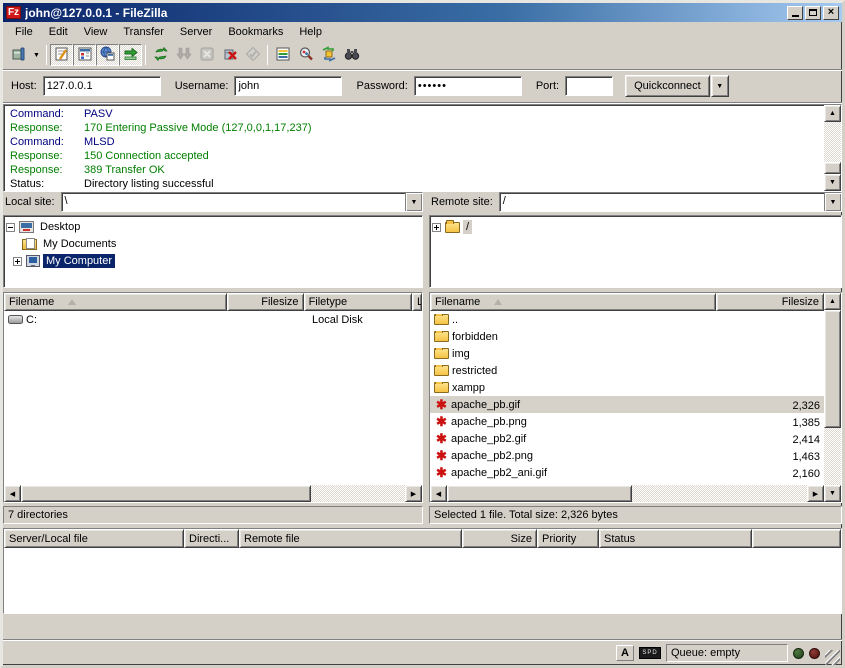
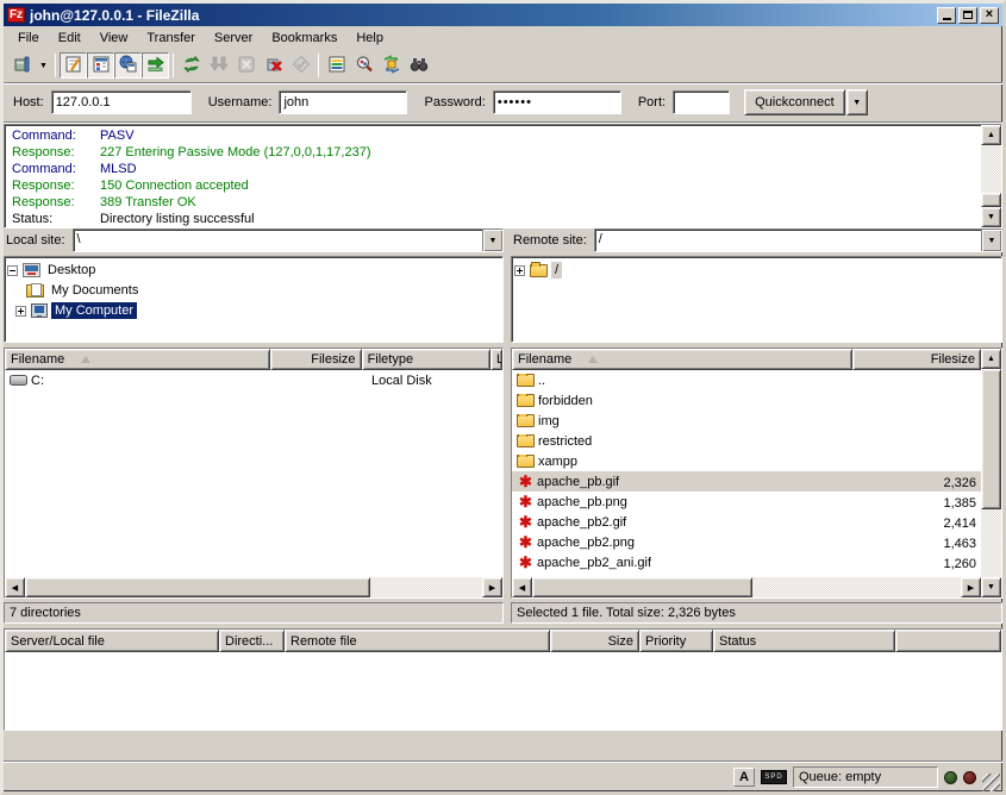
  Fz
  john@127.0.0.1 - FileZilla
  ×
  File
  Edit
  View
  Transfer
  Server
  Bookmarks
  Help
  Host:
  127.0.0.1
  Username:
  john
  Password:
  ••••••
  Port:
  Quickconnect
  Command:
  PASV
  Response:
- 170 Entering Passive Mode (127,0,0,1,17,237)
+ 227 Entering Passive Mode (127,0,0,1,17,237)
  Command:
  MLSD
  Response:
  150 Connection accepted
  Response:
  389 Transfer OK
  Status:
  Directory listing successful
  Local site:
  \
  Desktop
  My Documents
  My Computer
  Filename
  Filesize
  Filetype
  L
  C:
  Local Disk
  7 directories
  Remote site:
  /
  /
  Filename
  Filesize
  ..
  forbidden
  img
  restricted
  xampp
  ✱
  apache_pb.gif
  2,326
  ✱
  apache_pb.png
  1,385
  ✱
  apache_pb2.gif
  2,414
  ✱
  apache_pb2.png
  1,463
  ✱
  apache_pb2_ani.gif
- 2,160
+ 1,260
  Selected 1 file. Total size: 2,326 bytes
  Server/Local file
  Directi...
  Remote file
  Size
  Priority
  Status
  A
  Queue: empty
